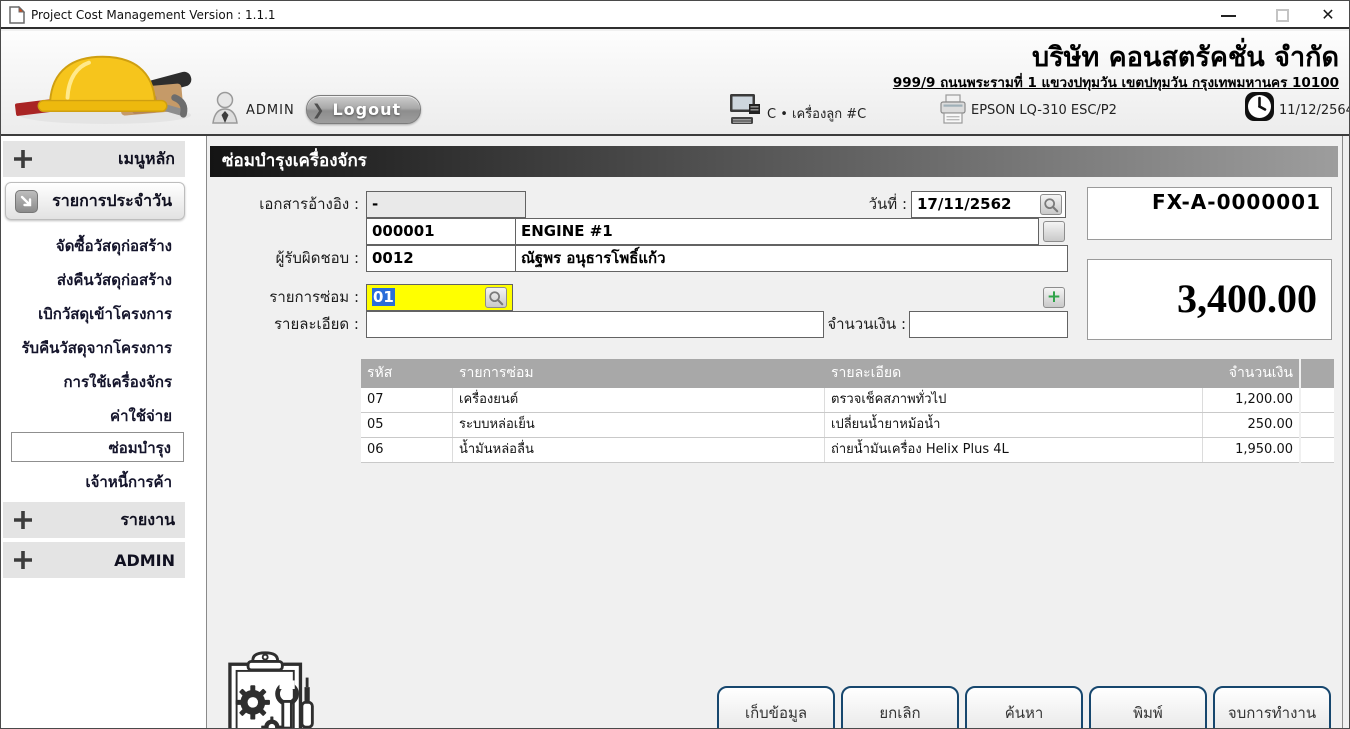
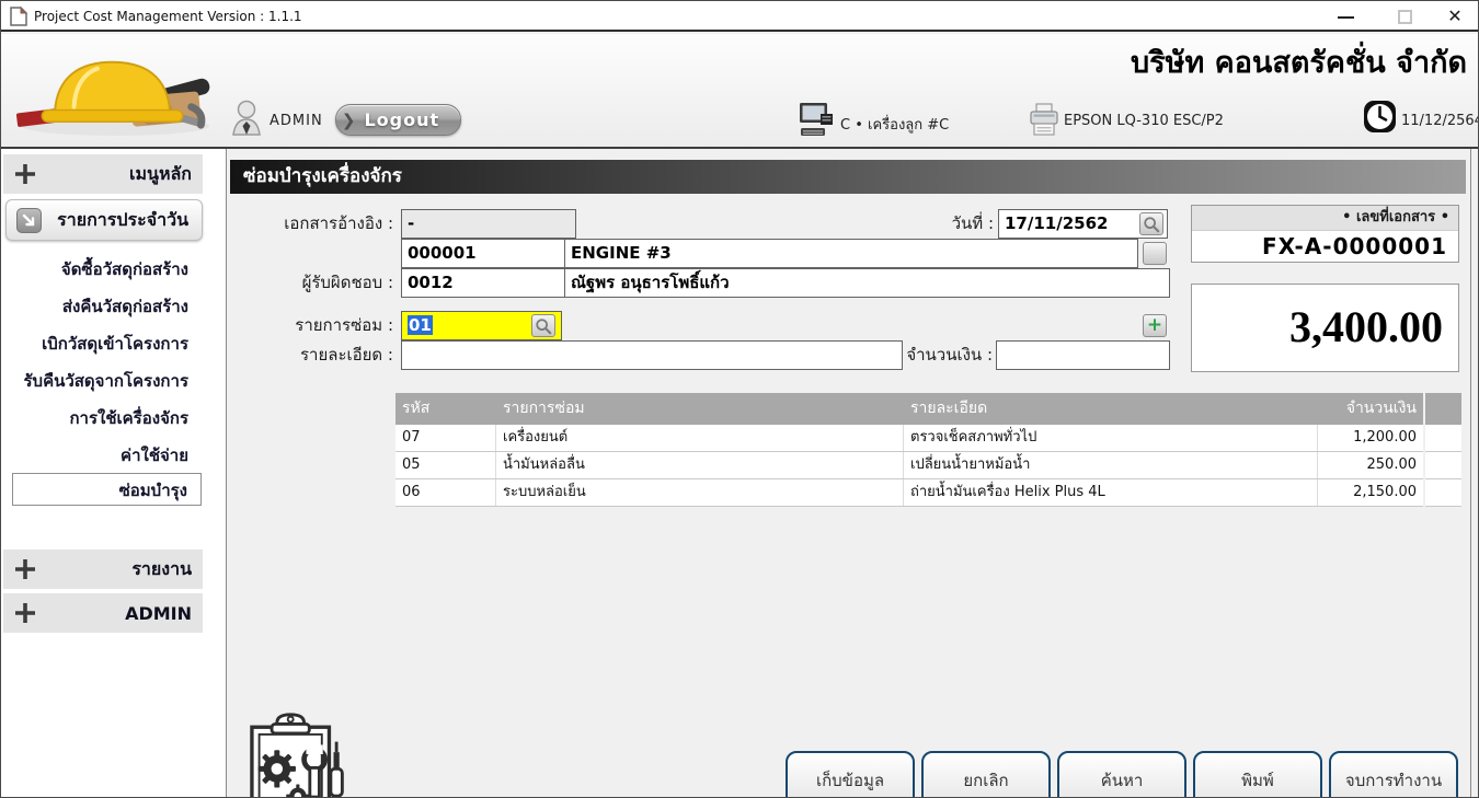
  Project Cost Management Version : 1.1.1
  ✕
  บริษัท คอนสตรัคชั่น จำกัด
- 999/9 ถนนพระรามที่ 1 แขวงปทุมวัน เขตปทุมวัน กรุงเทพมหานคร 10100
  ADMIN
  ❯
  Logout
  C • เครื่องลูก #C
  EPSON LQ-310 ESC/P2
  เมนูหลัก
  รายการประจำวัน
  จัดซื้อวัสดุก่อสร้าง
  ส่งคืนวัสดุก่อสร้าง
  เบิกวัสดุเข้าโครงการ
  รับคืนวัสดุจากโครงการ
  การใช้เครื่องจักร
  ค่าใช้จ่าย
  ซ่อมบำรุง
- เจ้าหนี้การค้า
  รายงาน
  ADMIN
  ซ่อมบำรุงเครื่องจักร
  เอกสารอ้างอิง :
  ผู้รับผิดชอบ :
  รายการซ่อม :
  รายละเอียด :
  วันที่ :
  จำนวนเงิน :
  -
  17/11/2562
  000001
- ENGINE #1
+ ENGINE #3
  0012
  ณัฐพร อนุธารโพธิ์แก้ว
  01
  +
+ • เลขที่เอกสาร •
  FX-A-0000001
  3,400.00
  รหัส
  รายการซ่อม
  รายละเอียด
  จำนวนเงิน
  07
  เครื่องยนต์
  ตรวจเช็คสภาพทั่วไป
  1,200.00
  05
- ระบบหล่อเย็น
+ น้ำมันหล่อลื่น
  เปลี่ยนน้ำยาหม้อน้ำ
  250.00
  06
- น้ำมันหล่อลื่น
+ ระบบหล่อเย็น
  ถ่ายน้ำมันเครื่อง Helix Plus 4L
- 1,950.00
+ 2,150.00
  เก็บข้อมูล
  ยกเลิก
  ค้นหา
  พิมพ์
  จบการทำงาน
